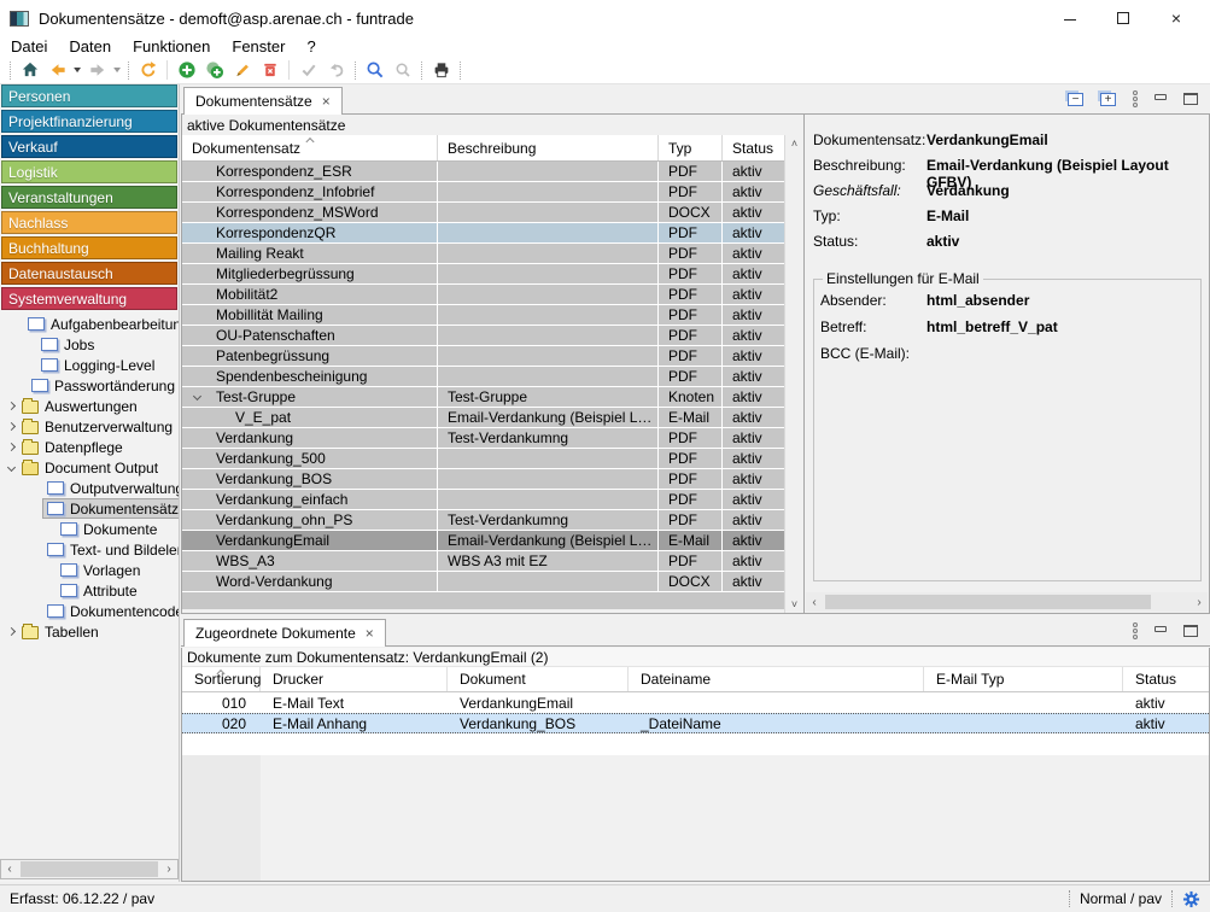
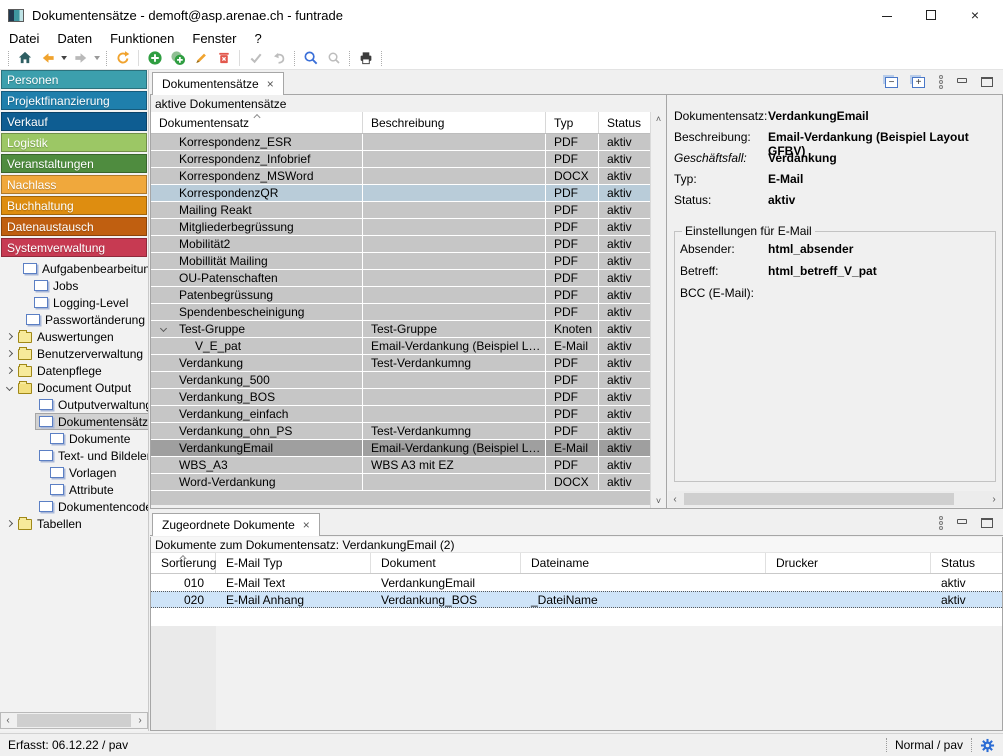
  Dokumentensätze - demoft@asp.arenae.ch - funtrade
  ×
  Datei
  Daten
  Funktionen
  Fenster
  ?
  Personen
  Projektfinanzierung
  Verkauf
  Logistik
  Veranstaltungen
  Nachlass
  Buchhaltung
  Datenaustausch
  Systemverwaltung
  Aufgabenbearbeitun
  Jobs
  Logging-Level
  Passwortänderung
  Auswertungen
  Benutzerverwaltung
  Datenpflege
  Document Output
  Outputverwaltun
  Dokumentensätz
  Dokumente
  Text- und Bildele
  Vorlagen
  Attribute
  Dokumentencod
  Tabellen
  ‹
  ›
  Dokumentensätze
  ×
  −
  +
  aktive Dokumentensätze
  Dokumentensatz
  Beschreibung
  Typ
  Status
  Korrespondenz_ESR
  PDF
  aktiv
  Korrespondenz_Infobrief
  PDF
  aktiv
  Korrespondenz_MSWord
  DOCX
  aktiv
  KorrespondenzQR
  PDF
  aktiv
  Mailing Reakt
  PDF
  aktiv
  Mitgliederbegrüssung
  PDF
  aktiv
  Mobilität2
  PDF
  aktiv
  Mobillität Mailing
  PDF
  aktiv
  OU-Patenschaften
  PDF
  aktiv
  Patenbegrüssung
  PDF
  aktiv
  Spendenbescheinigung
  PDF
  aktiv
  Test-Gruppe
  Test-Gruppe
  Knoten
  aktiv
  V_E_pat
  Email-Verdankung (Beispiel Layo
  E-Mail
  aktiv
  Verdankung
  Test-Verdankumng
  PDF
  aktiv
  Verdankung_500
  PDF
  aktiv
  Verdankung_BOS
  PDF
  aktiv
  Verdankung_einfach
  PDF
  aktiv
  Verdankung_ohn_PS
  Test-Verdankumng
  PDF
  aktiv
  VerdankungEmail
  Email-Verdankung (Beispiel Layo
  E-Mail
  aktiv
  WBS_A3
  WBS A3 mit EZ
  PDF
  aktiv
  Word-Verdankung
  DOCX
  aktiv
  ˄
  ˅
  Dokumentensatz:
  VerdankungEmail
  Beschreibung:
  Email-Verdankung (Beispiel Layout GFBV)
  Geschäftsfall:
  Verdankung
  Typ:
  E-Mail
  Status:
  aktiv
  Einstellungen für E-Mail
  Absender:
  html_absender
  Betreff:
  html_betreff_V_pat
  BCC (E-Mail):
  ‹
  ›
  Zugeordnete Dokumente
  ×
  Dokumente zum Dokumentensatz: VerdankungEmail (2)
  Sortierung
- Drucker
+ E-Mail Typ
  Dokument
  Dateiname
- E-Mail Typ
+ Drucker
  Status
  010
  E-Mail Text
  VerdankungEmail
  aktiv
  020
  E-Mail Anhang
  Verdankung_BOS
  _DateiName
  aktiv
  Erfasst: 06.12.22 / pav
  Normal / pav
